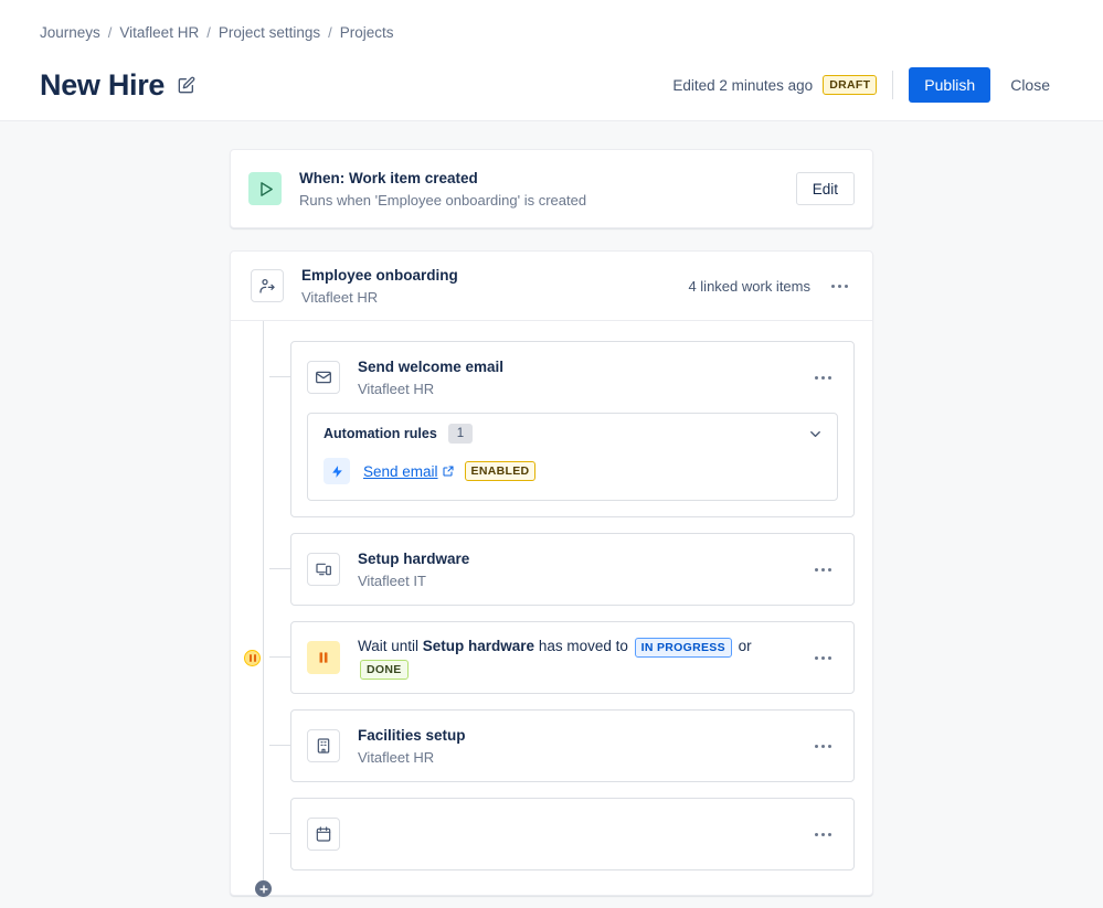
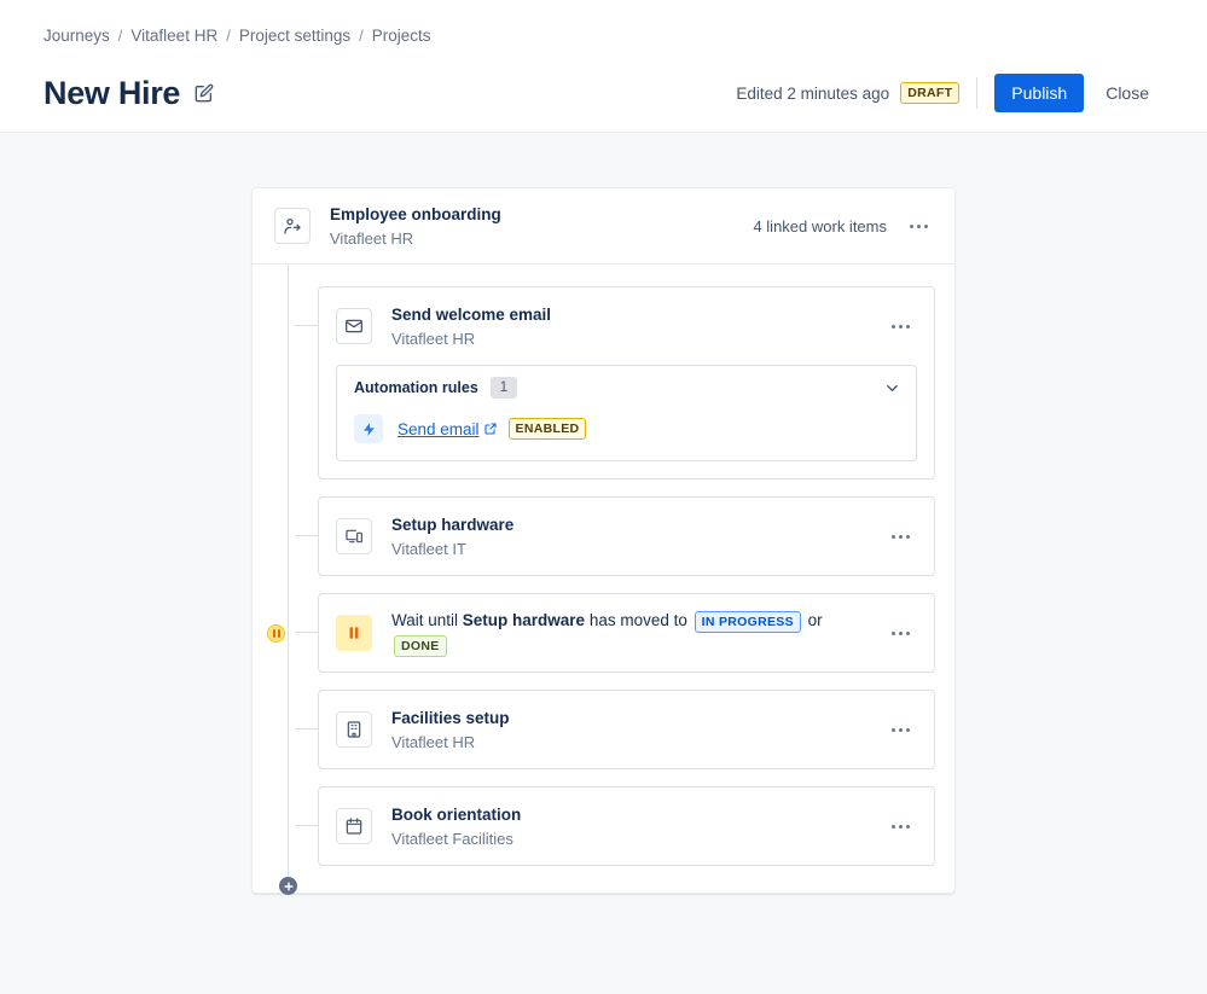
  Journeys
  /
  Vitafleet HR
  /
  Project settings
  /
  Projects
  New Hire
  Edited 2 minutes ago
  DRAFT
  Publish
  Close
- When: Work item created
- Runs when 'Employee onboarding' is created
- Edit
  Employee onboarding
  Vitafleet HR
  4 linked work items
  Send welcome email
  Vitafleet HR
  Automation rules
  1
  Send email
  ENABLED
  Setup hardware
  Vitafleet IT
  Wait until Setup hardware has moved to IN PROGRESS or DONE
  Facilities setup
  Vitafleet HR
+ Book orientation
+ Vitafleet Facilities
